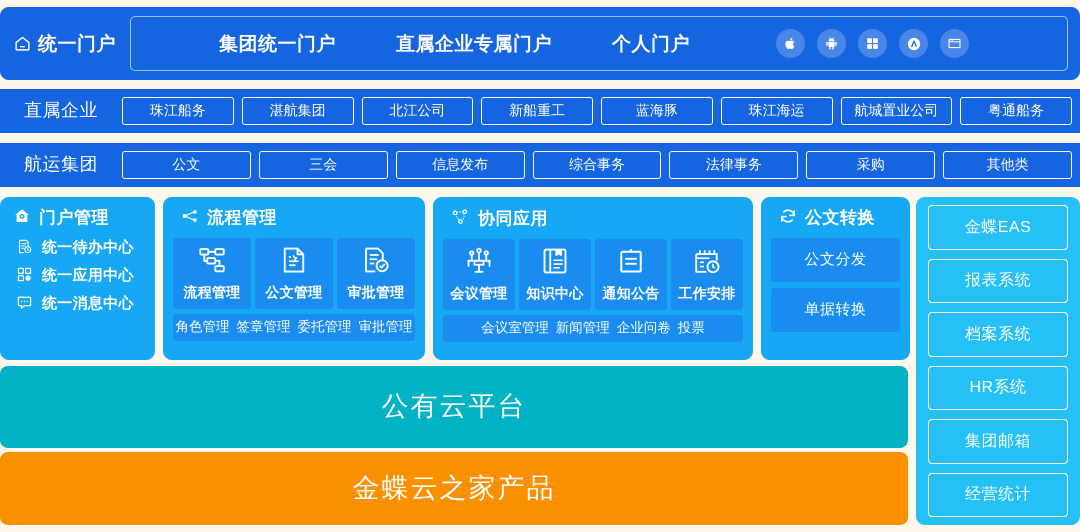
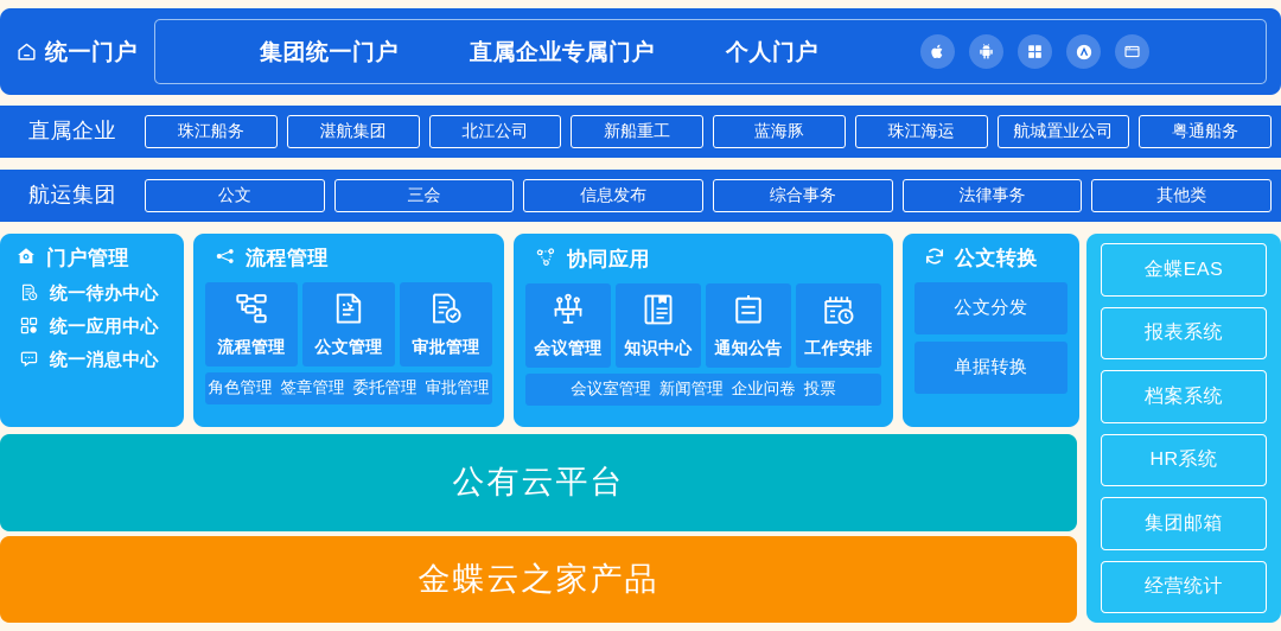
  统一门户
  集团统一门户
  直属企业专属门户
  个人门户
  直属企业
  珠江船务
  湛航集团
  北江公司
  新船重工
  蓝海豚
  珠江海运
  航城置业公司
  粤通船务
  航运集团
  公文
  三会
  信息发布
  综合事务
  法律事务
- 采购
  其他类
  门户管理
  统一待办中心
  统一应用中心
  统一消息中心
  流程管理
  流程管理
  公文管理
  审批管理
  角色管理
  签章管理
  委托管理
  审批管理
  协同应用
  会议管理
  知识中心
  通知公告
  工作安排
  会议室管理
  新闻管理
  企业问卷
  投票
  公文转换
  公文分发
  单据转换
  金蝶EAS
  报表系统
  档案系统
  HR系统
  集团邮箱
  经营统计
  公有云平台
  金蝶云之家产品
